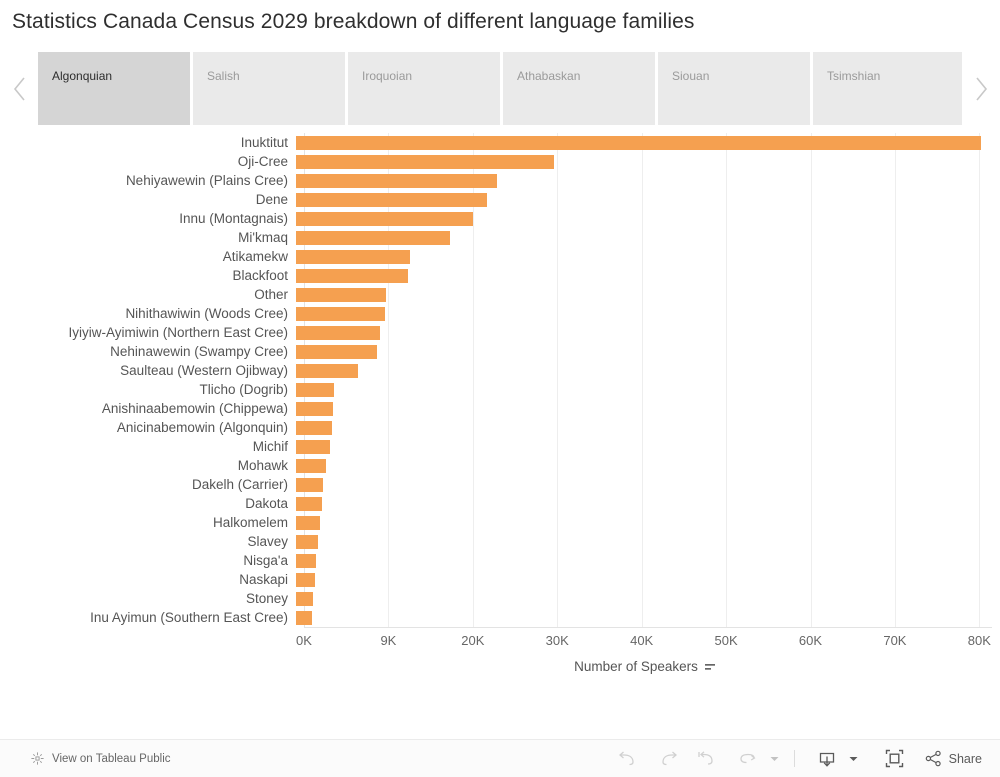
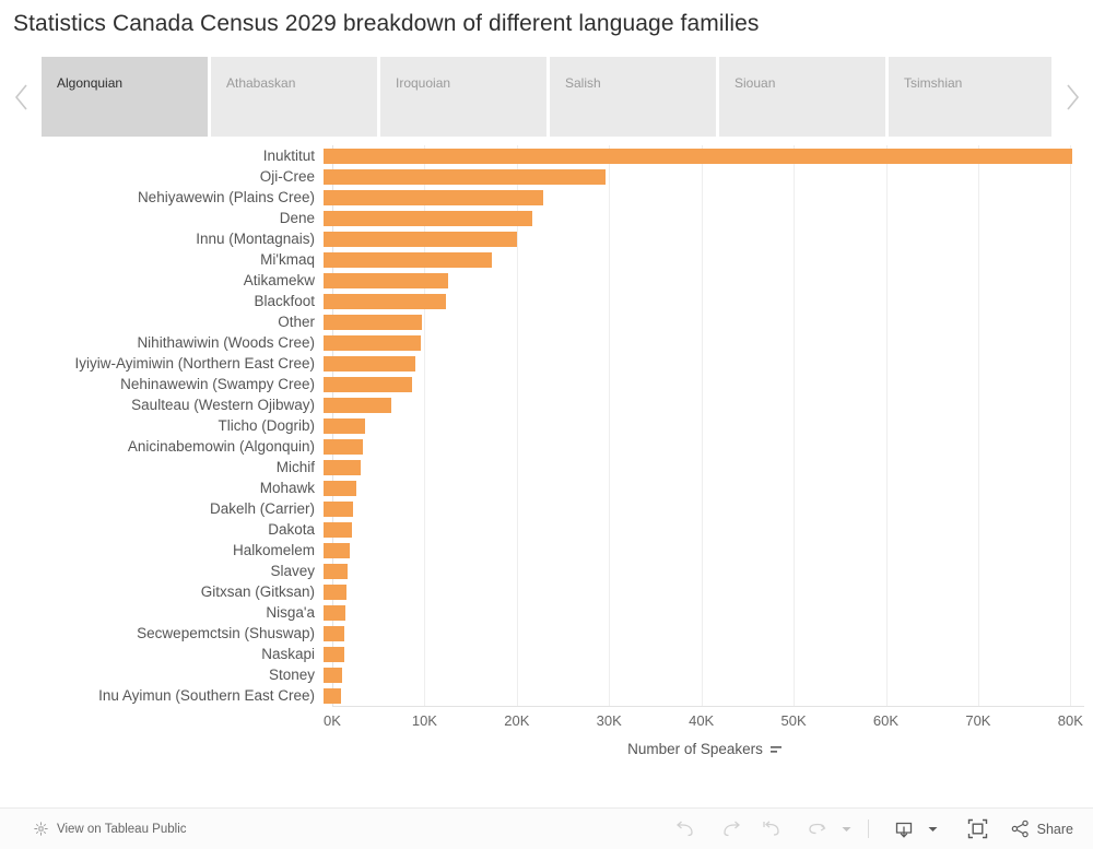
  Statistics Canada Census 2029 breakdown of different language families
  Algonquian
- Salish
+ Athabaskan
  Iroquoian
- Athabaskan
+ Salish
  Siouan
  Tsimshian
  Inuktitut
  Oji-Cree
  Nehiyawewin (Plains Cree)
  Dene
  Innu (Montagnais)
  Mi'kmaq
  Atikamekw
  Blackfoot
  Other
  Nihithawiwin (Woods Cree)
  Iyiyiw-Ayimiwin (Northern East Cree)
  Nehinawewin (Swampy Cree)
  Saulteau (Western Ojibway)
  Tlicho (Dogrib)
- Anishinaabemowin (Chippewa)
  Anicinabemowin (Algonquin)
  Michif
  Mohawk
  Dakelh (Carrier)
  Dakota
  Halkomelem
  Slavey
+ Gitxsan (Gitksan)
  Nisga'a
+ Secwepemctsin (Shuswap)
  Naskapi
  Stoney
  Inu Ayimun (Southern East Cree)
  0K
- 9K
+ 10K
  20K
  30K
  40K
  50K
  60K
  70K
  80K
  Number of Speakers
  View on Tableau Public
  Share
